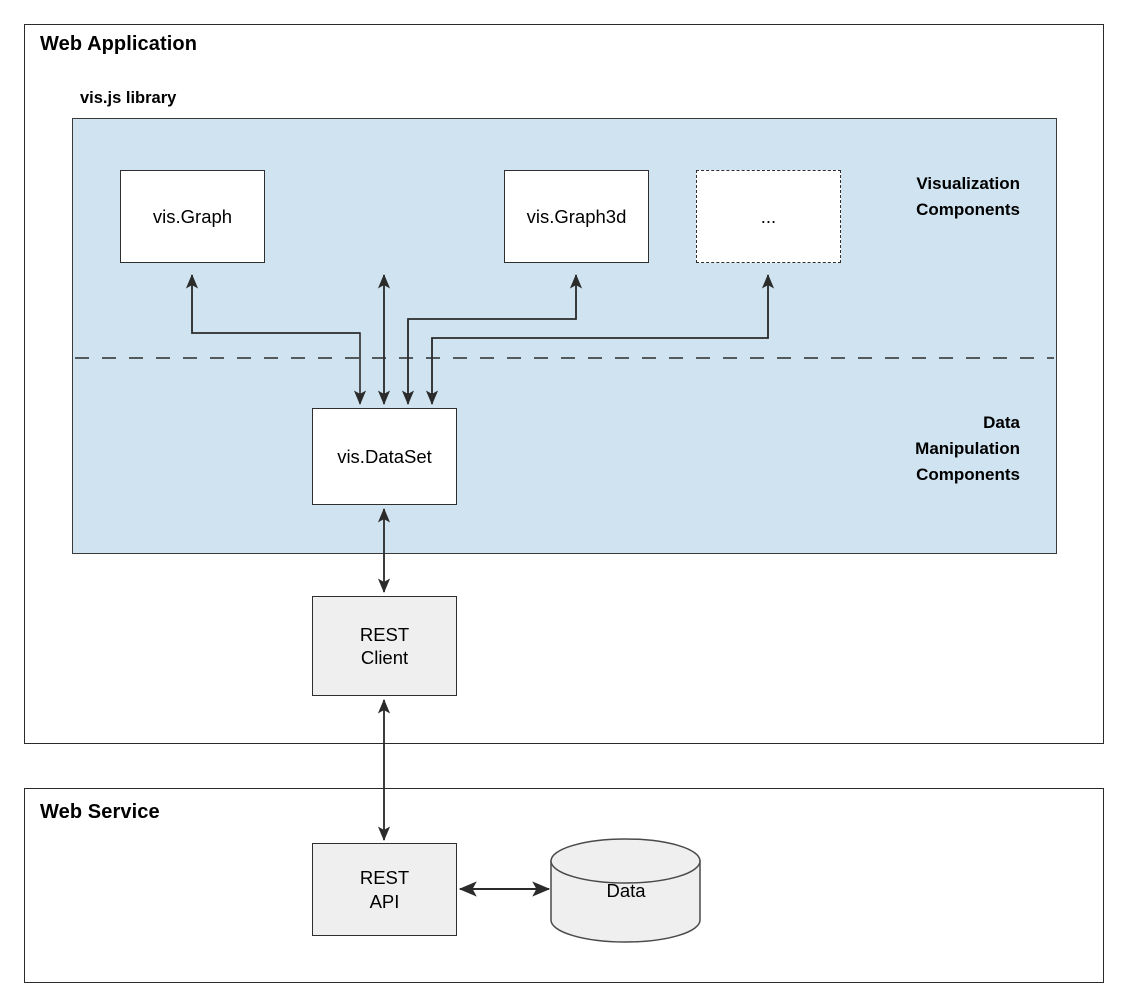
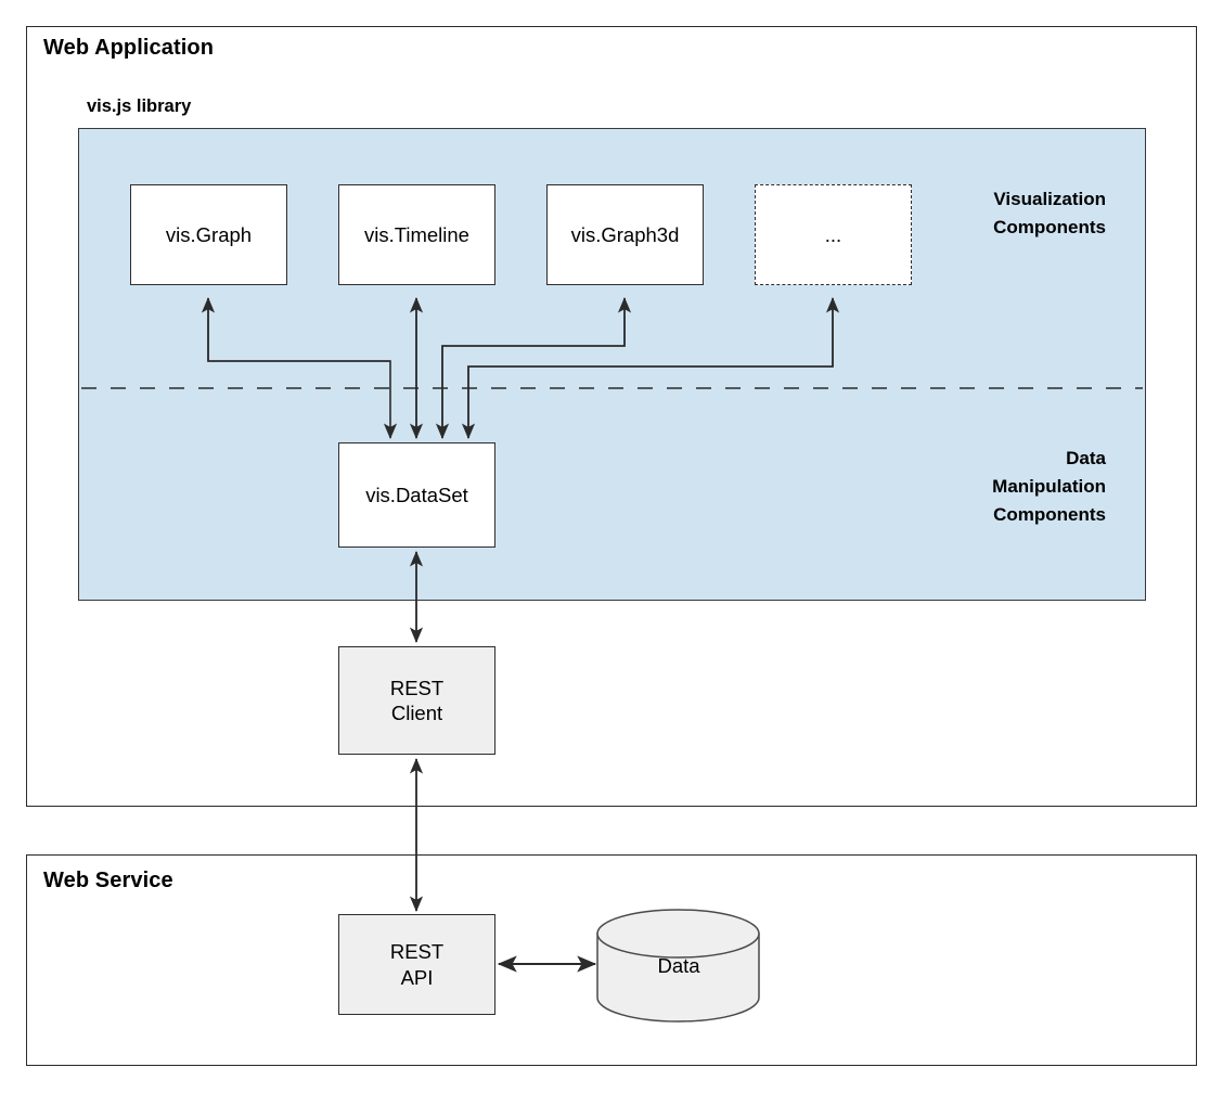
  Web Application
  Web Service
  vis.js library
  vis.Graph
+ vis.Timeline
  vis.Graph3d
  ...
  vis.DataSet
  Visualization
  Components
  Data
  Manipulation
  Components
  REST
  Client
  REST
  API
  Data
